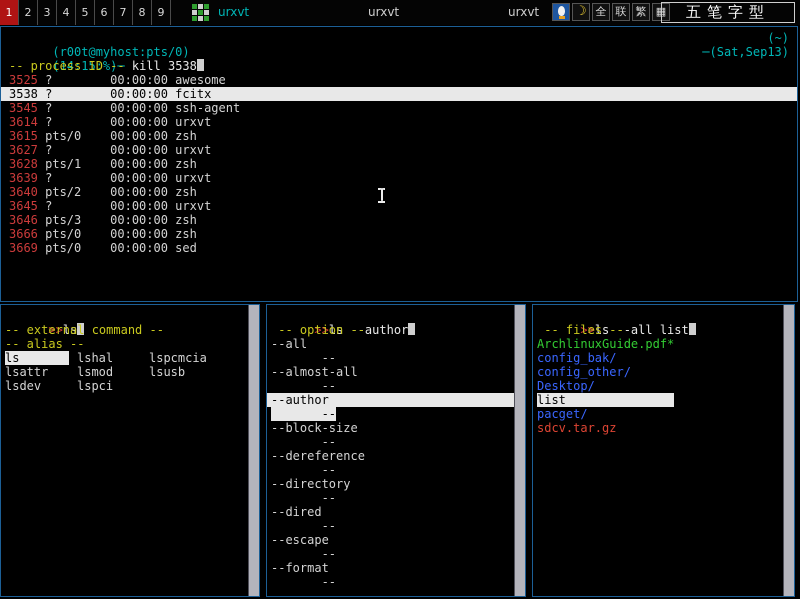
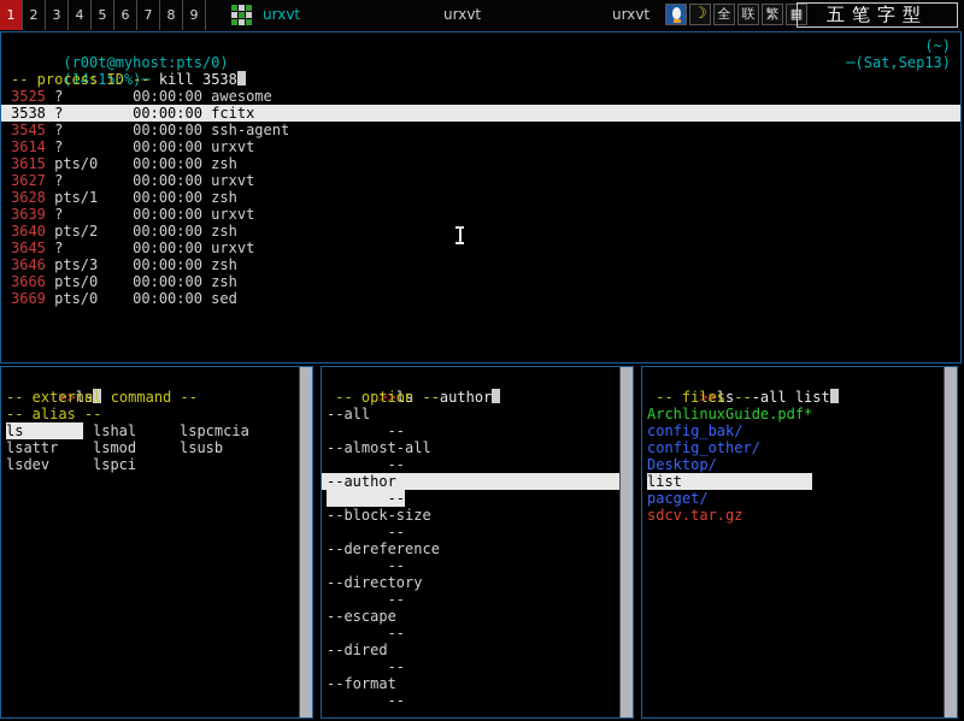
  1
  2
  3
  4
  5
  6
  7
  8
  9
  urxvt
  urxvt
  urxvt
  ☽
  全
  联
  繁
  ▦
  五笔字型
  (r00t@myhost:pts/0)
  (~)
  (14:15:%)─ kill 3538
  ─(Sat,Sep13)
  -- process ID --
  3525 ? 00:00:00 awesome
  3538 ? 00:00:00 fcitx
  3545 ? 00:00:00 ssh-agent
  3614 ? 00:00:00 urxvt
  3615 pts/0 00:00:00 zsh
  3627 ? 00:00:00 urxvt
  3628 pts/1 00:00:00 zsh
  3639 ? 00:00:00 urxvt
  3640 pts/2 00:00:00 zsh
  3645 ? 00:00:00 urxvt
  3646 pts/3 00:00:00 zsh
  3666 pts/0 00:00:00 zsh
  3669 pts/0 00:00:00 sed
  >>ls
  -- external command --
  -- alias --
  ls lshal lspcmcia
  lsattr lsmod lsusb
  lsdev lspci
  >>ls --author
  -- option --
  --all
  --
  --almost-all
  --
  --author
  --
  --block-size
  --
  --dereference
  --
  --directory
  --
- --dired
+ --escape
  --
- --escape
+ --dired
  --
  --format
  --
  >>ls --all list
  -- files --
  ArchlinuxGuide.pdf*
  config_bak/
  config_other/
  Desktop/
  list
  pacget/
  sdcv.tar.gz
